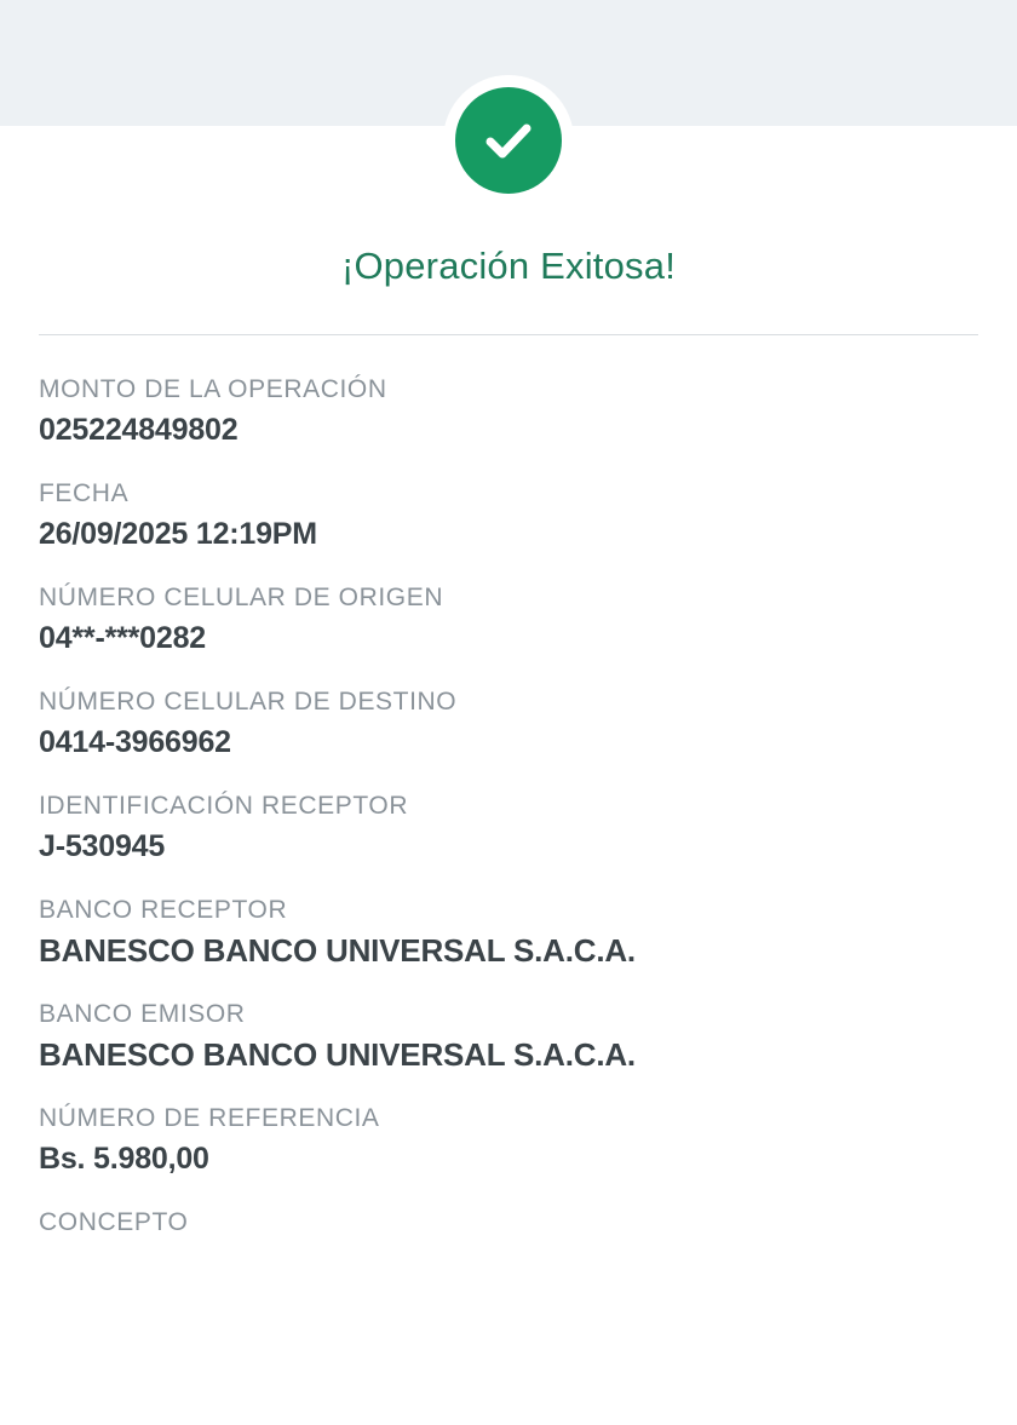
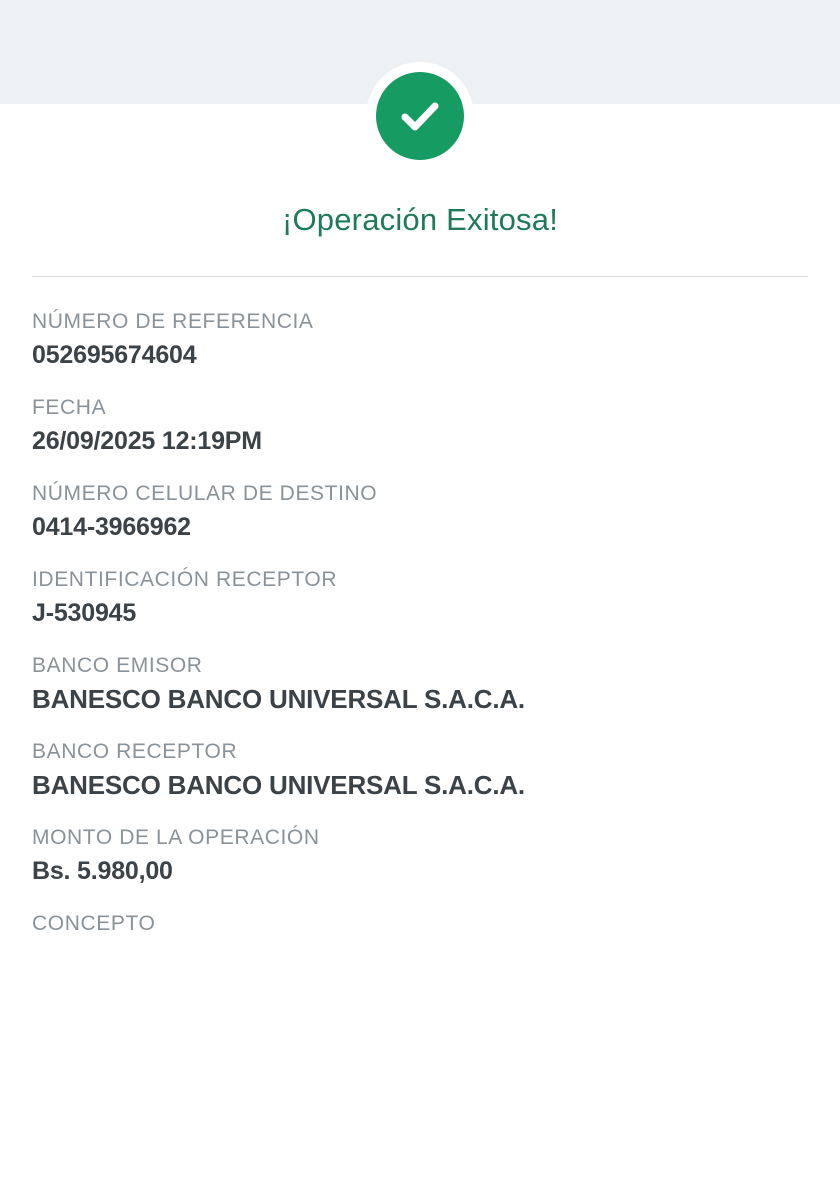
  ¡Operación Exitosa!
- MONTO DE LA OPERACIÓN
+ NÚMERO DE REFERENCIA
- 025224849802
+ 052695674604
  FECHA
  26/09/2025 12:19PM
- NÚMERO CELULAR DE ORIGEN
- 04**-***0282
  NÚMERO CELULAR DE DESTINO
  0414-3966962
  IDENTIFICACIÓN RECEPTOR
  J-530945
- BANCO RECEPTOR
+ BANCO EMISOR
  BANESCO BANCO UNIVERSAL S.A.C.A.
- BANCO EMISOR
+ BANCO RECEPTOR
  BANESCO BANCO UNIVERSAL S.A.C.A.
- NÚMERO DE REFERENCIA
+ MONTO DE LA OPERACIÓN
  Bs. 5.980,00
  CONCEPTO
